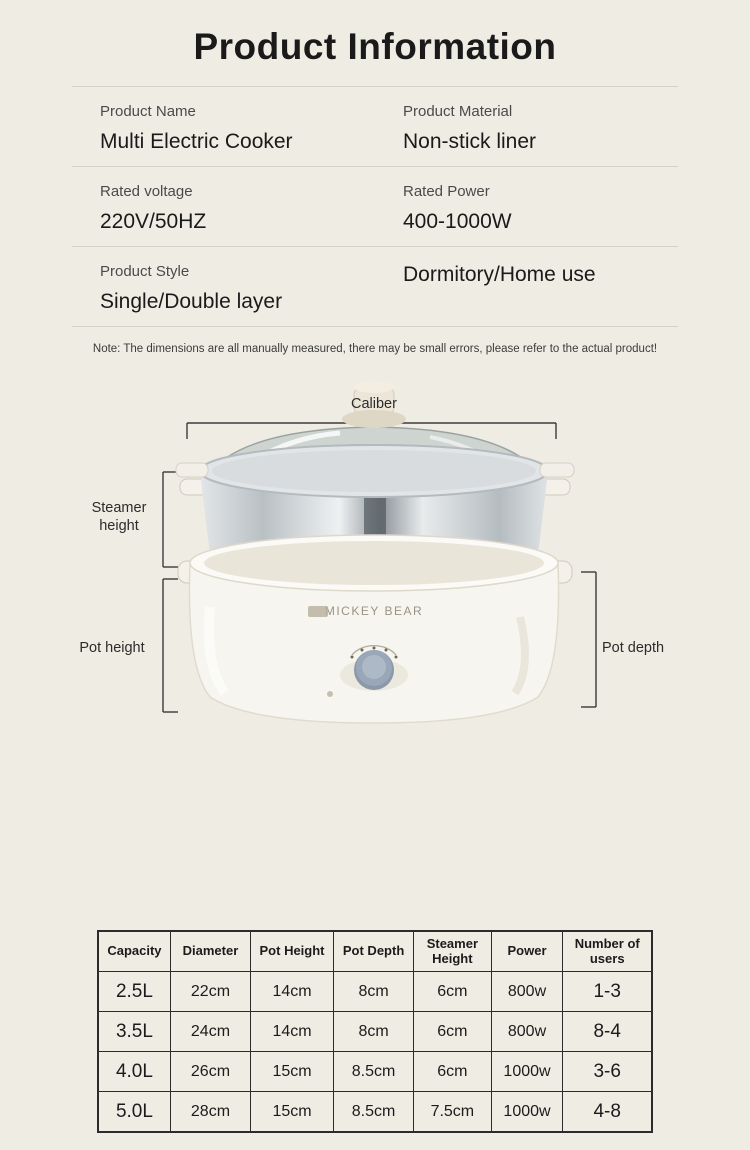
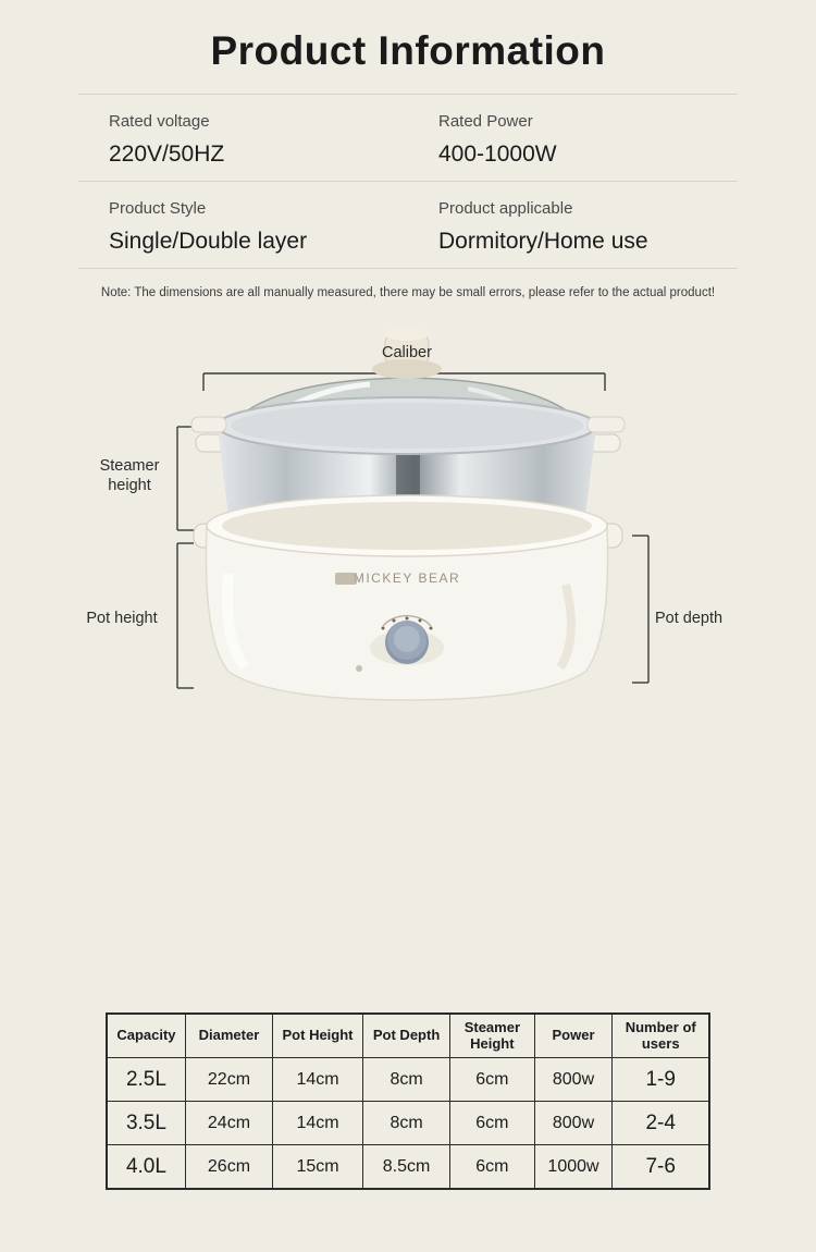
  Product Information
- Product Name
- Multi Electric Cooker
- Product Material
- Non-stick liner
  Rated voltage
  220V/50HZ
  Rated Power
  400-1000W
  Product Style
  Single/Double layer
+ Product applicable
  Dormitory/Home use
  Note: The dimensions are all manually measured, there may be small errors, please refer to the actual product!
  MICKEY BEAR
  Caliber
  Steamer
  height
  Pot height
  Pot depth
  Capacity	Diameter	Pot Height	Pot Depth	Steamer Height	Power	Number of users
- 2.5L	22cm	14cm	8cm	6cm	800w	1-3
+ 2.5L	22cm	14cm	8cm	6cm	800w	1-9
- 3.5L	24cm	14cm	8cm	6cm	800w	8-4
+ 3.5L	24cm	14cm	8cm	6cm	800w	2-4
- 4.0L	26cm	15cm	8.5cm	6cm	1000w	3-6
+ 4.0L	26cm	15cm	8.5cm	6cm	1000w	7-6
- 5.0L	28cm	15cm	8.5cm	7.5cm	1000w	4-8
